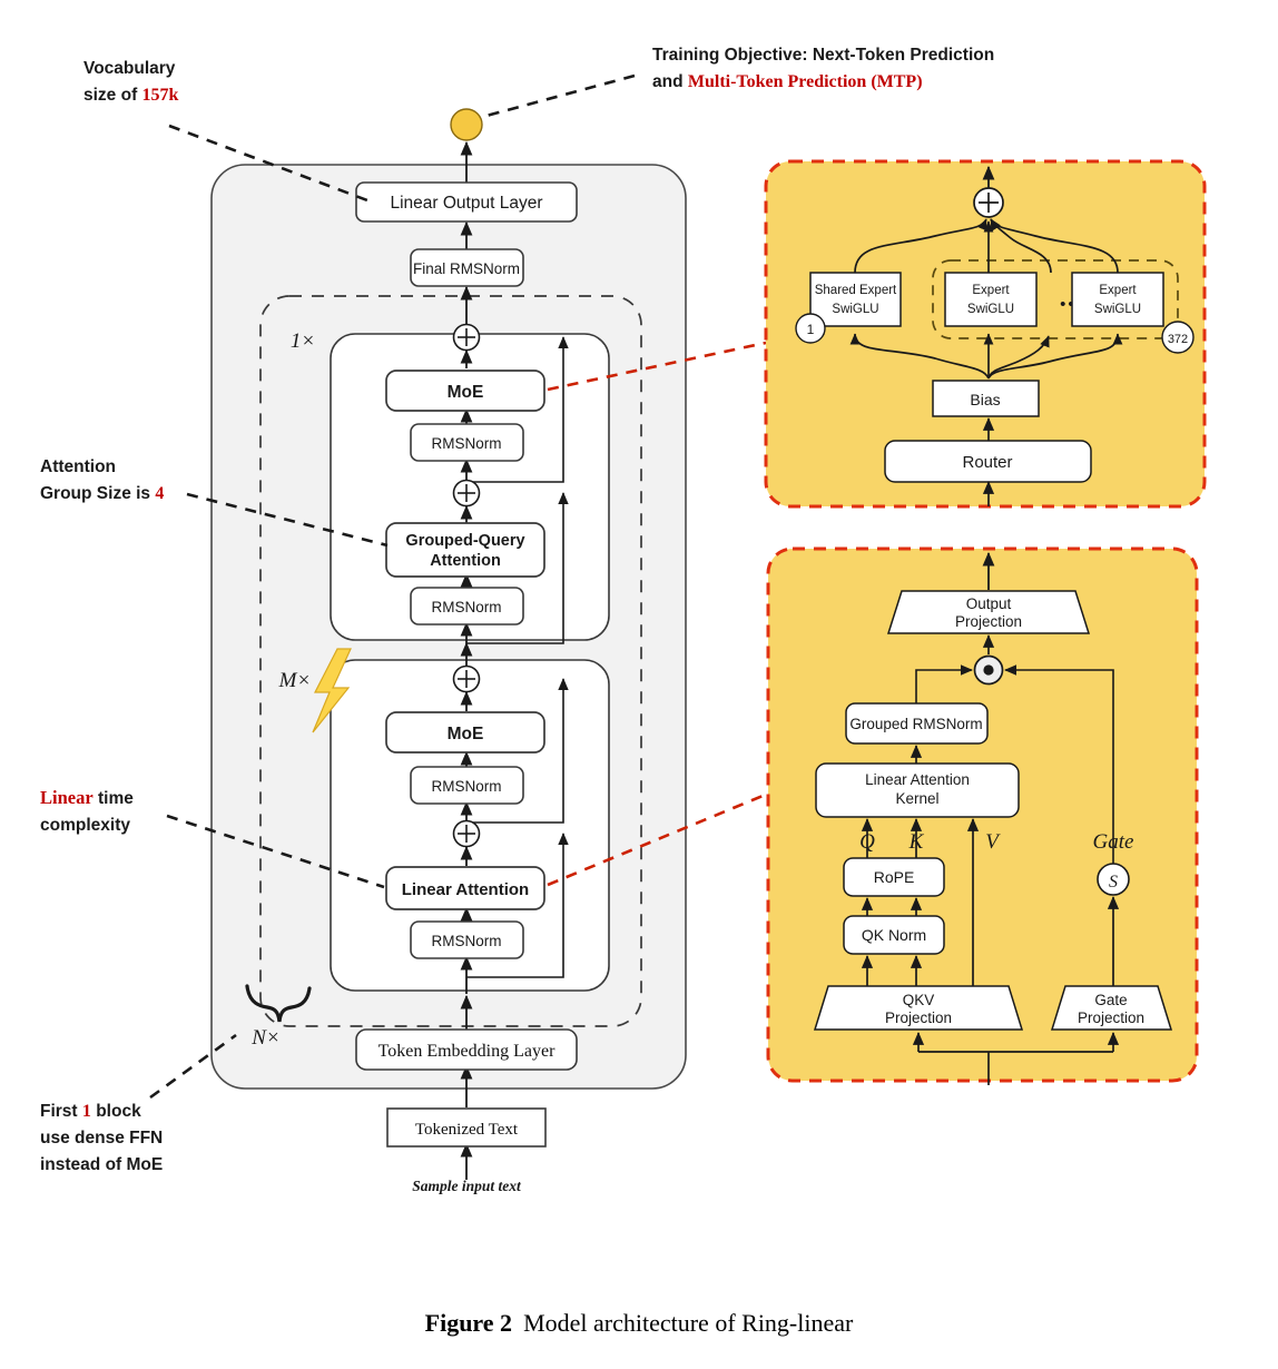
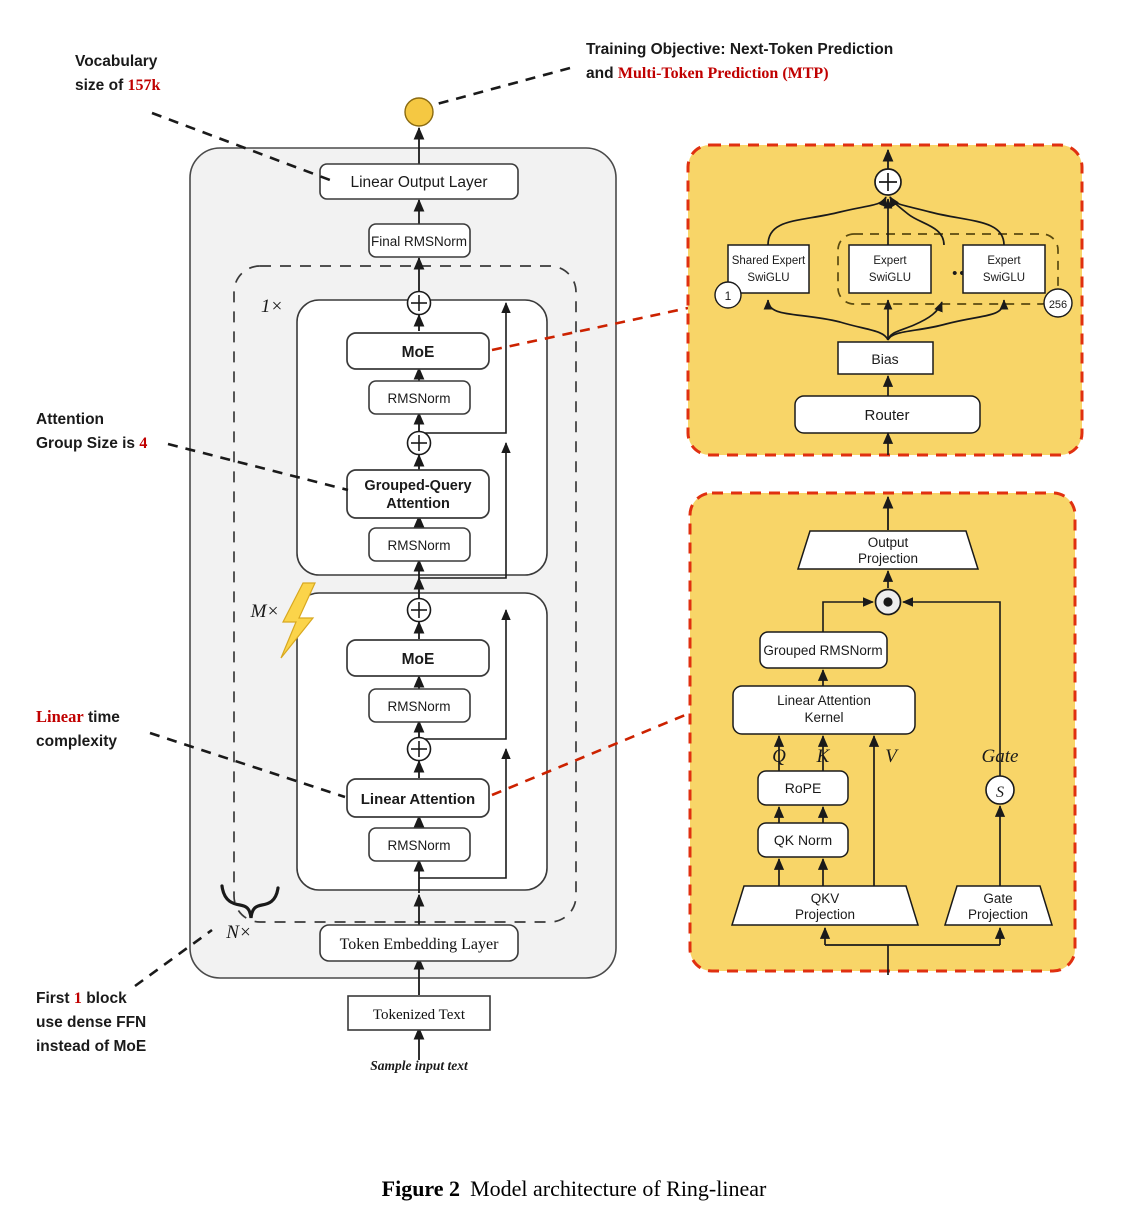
  Linear Output Layer
  Final RMSNorm
  MoE
  RMSNorm
  Grouped-Query
  Attention
  RMSNorm
  MoE
  RMSNorm
  Linear Attention
  RMSNorm
  Token Embedding Layer
  Tokenized Text
  Sample input text
  1×
  M×
  N×
  Training Objective: Next-Token Prediction
  and Multi-Token Prediction (MTP)
  Vocabulary
  size of 157k
  Attention
  Group Size is 4
  Linear time
  complexity
  First 1 block
  use dense FFN
  instead of MoE
  Shared Expert
  SwiGLU
  Expert
  SwiGLU
  Expert
  SwiGLU
  1
- 372
+ 256
  Bias
  Router
  Output
  Projection
  Grouped RMSNorm
  Linear Attention
  Kernel
  Q
  K
  V
  Gate
  RoPE
  QK Norm
  QKV
  Projection
  S
  Gate
  Projection
  Figure 2 Model architecture of Ring-linear
